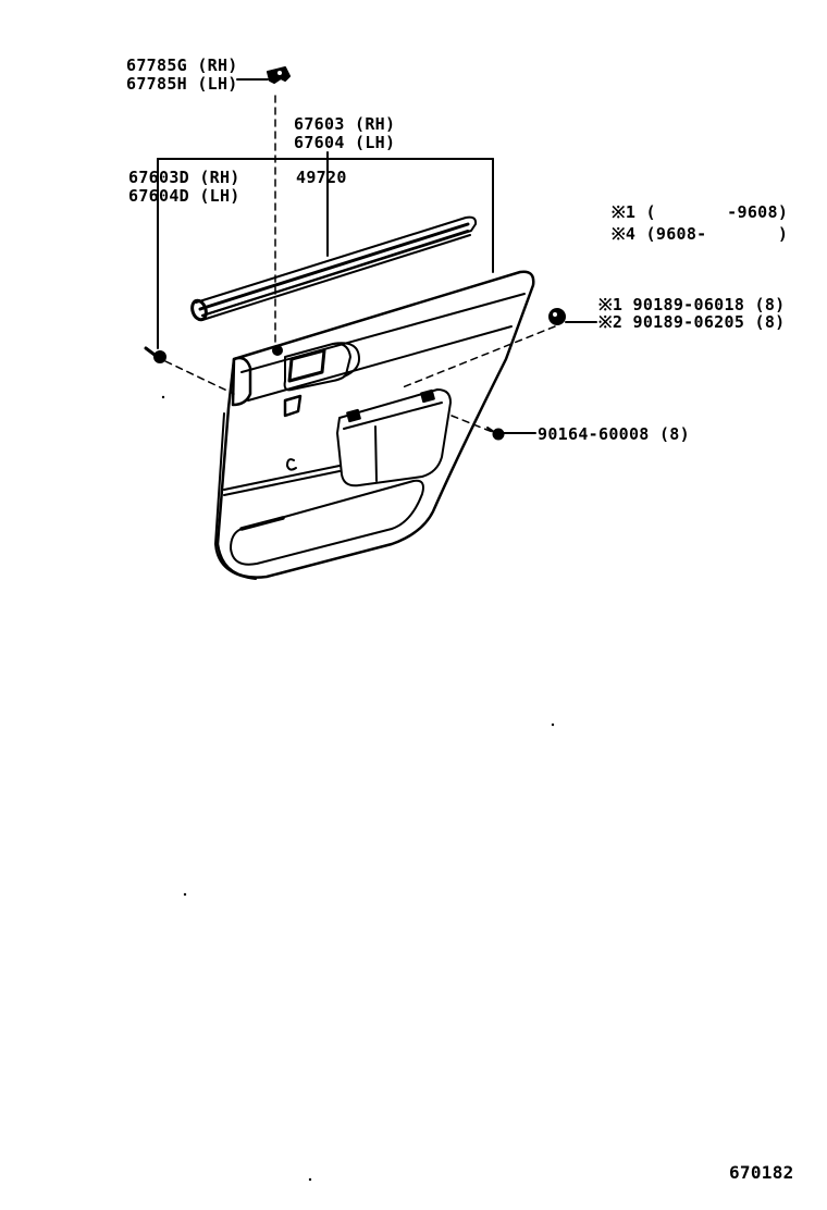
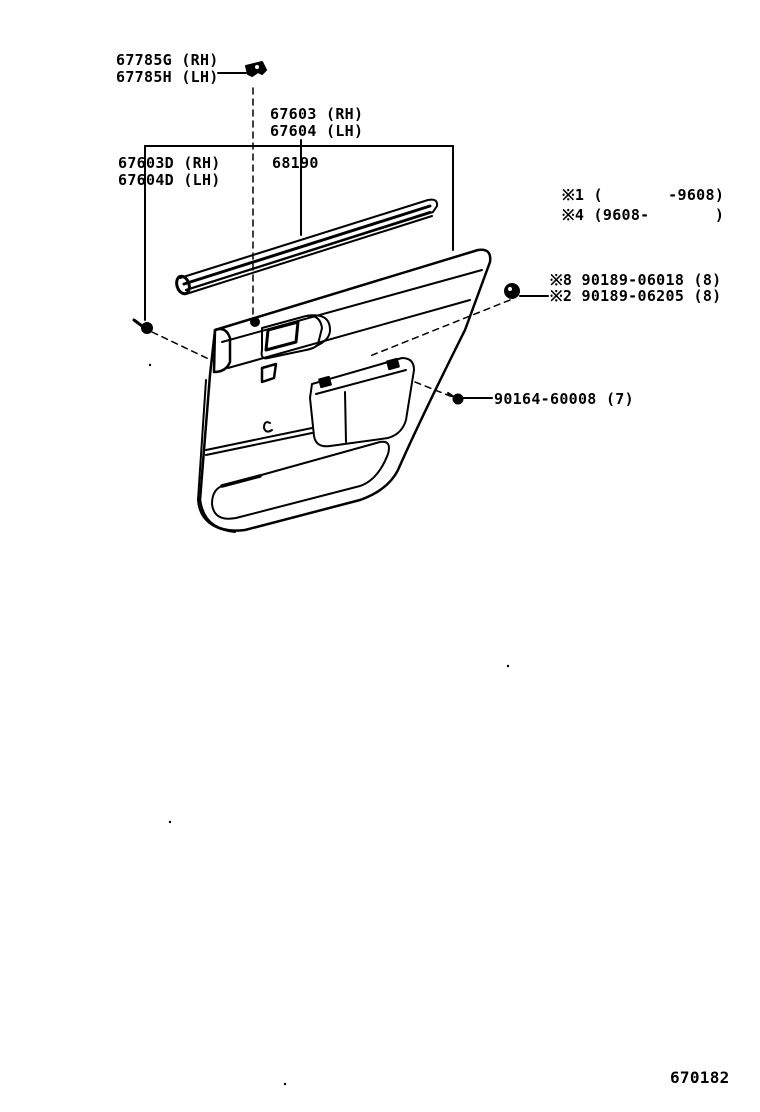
  67785G (RH)
  67785H (LH)
  67603 (RH)
  67604 (LH)
  67603D (RH)
  67604D (LH)
- 49720
+ 68190
  ※1 ( -9608)
  ※4 (9608- )
- ※1 90189-06018 (8)
+ ※8 90189-06018 (8)
  ※2 90189-06205 (8)
- 90164-60008 (8)
+ 90164-60008 (7)
  670182
